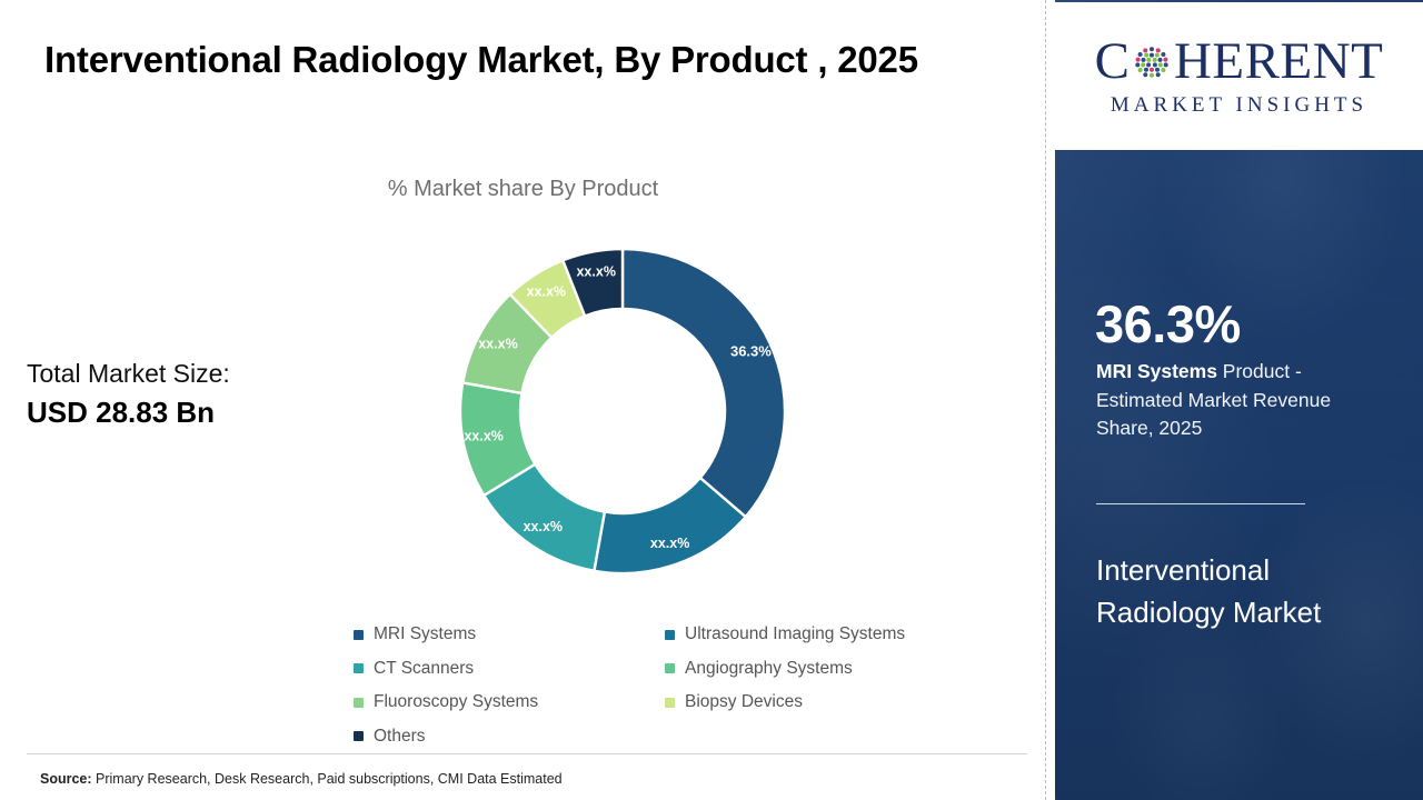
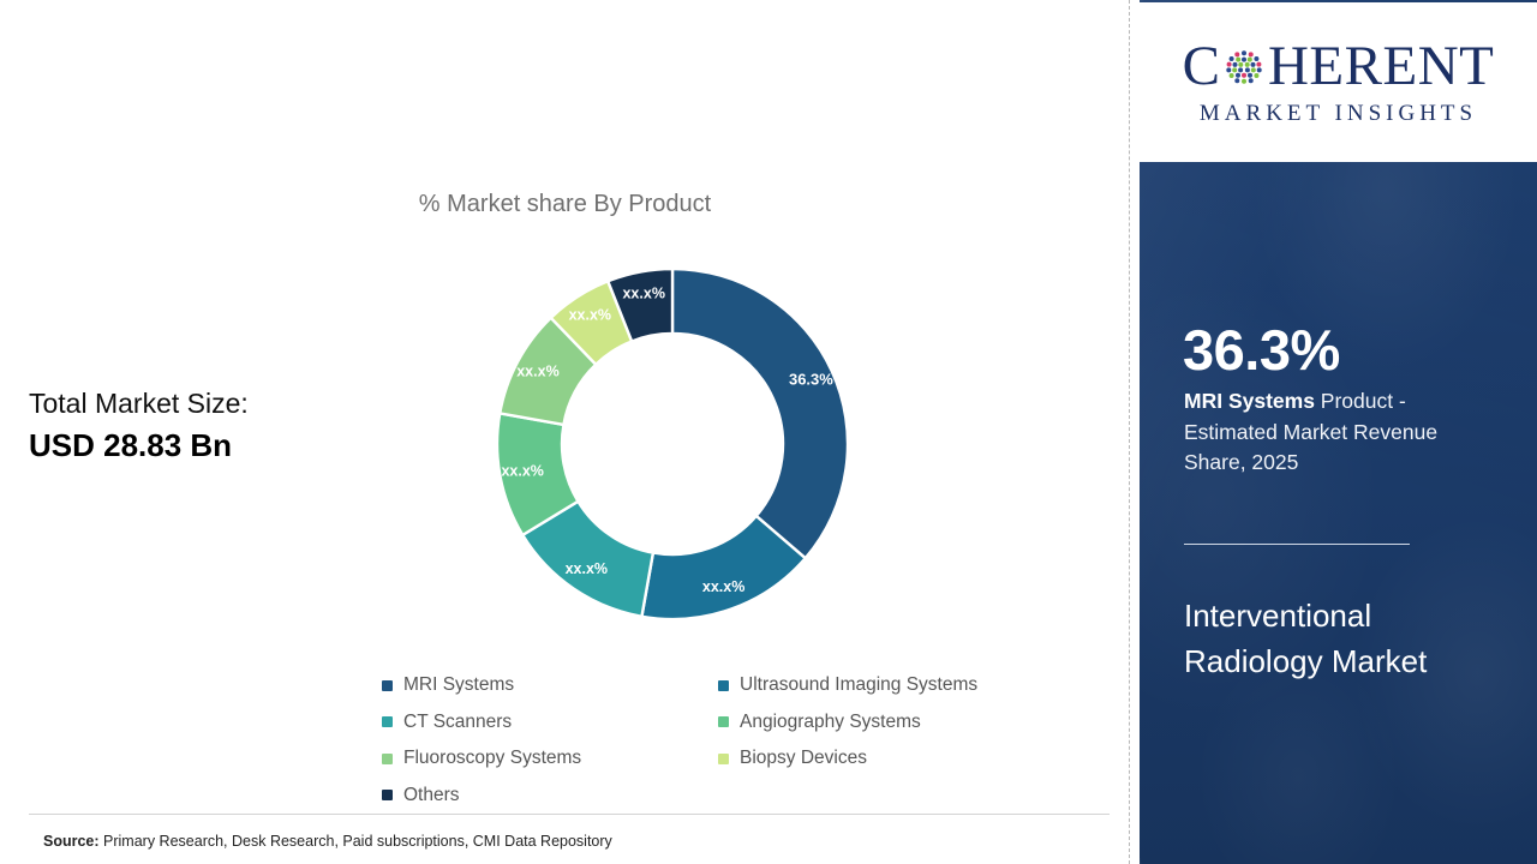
- Interventional Radiology Market, By Product , 2025
  % Market share By Product
  Total Market Size:
  USD 28.83 Bn
  36.3%
  xx.x%
  xx.x%
  xx.x%
  xx.x%
  xx.x%
  xx.x%
  MRI Systems
  Ultrasound Imaging Systems
  CT Scanners
  Angiography Systems
  Fluoroscopy Systems
  Biopsy Devices
  Others
- Source: Primary Research, Desk Research, Paid subscriptions, CMI Data Estimated
+ Source: Primary Research, Desk Research, Paid subscriptions, CMI Data Repository
  C
  HERENT
  MARKET INSIGHTS
  36.3%
  MRI Systems Product - Estimated Market Revenue Share, 2025
  Interventional Radiology Market
